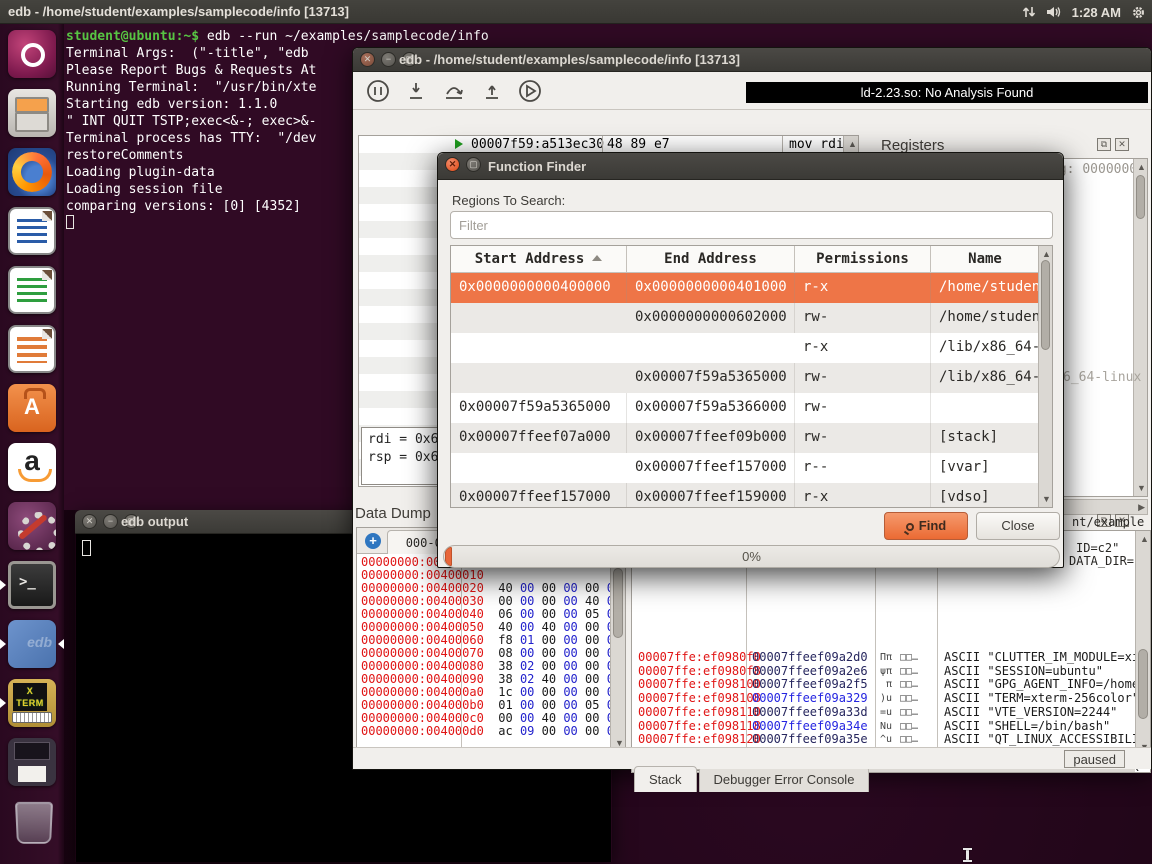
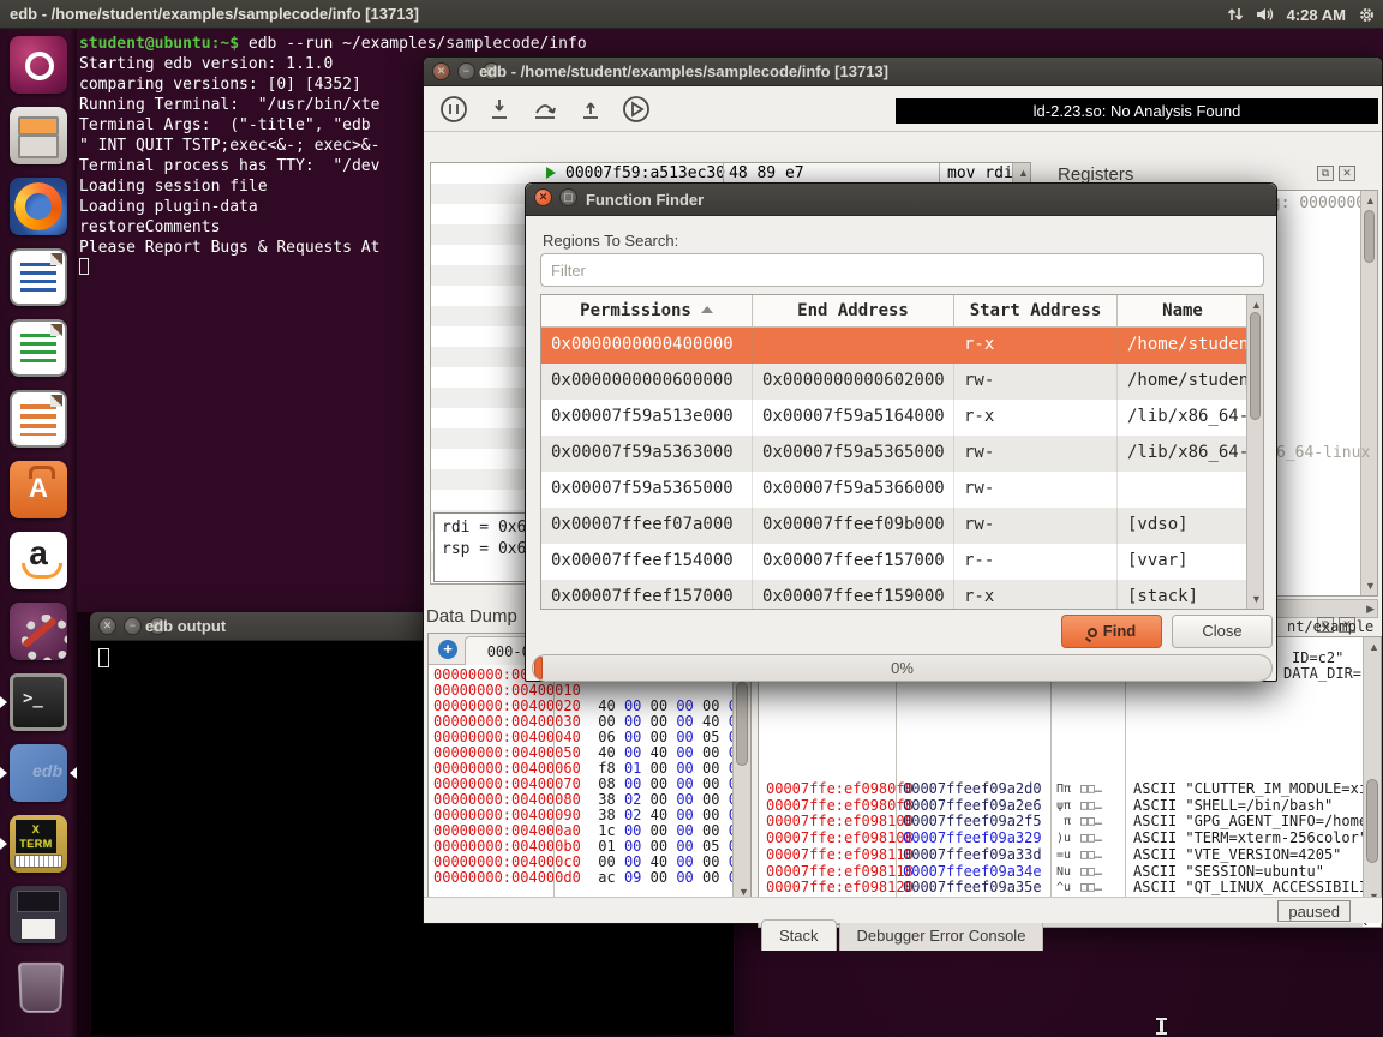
  student@ubuntu:~$ edb --run ~/examples/samplecode/info
- Terminal Args: ("-title", "edb
+ Starting edb version: 1.1.0
- Please Report Bugs & Requests At
+ comparing versions: [0] [4352]
  Running Terminal: "/usr/bin/xte
- Starting edb version: 1.1.0
+ Terminal Args: ("-title", "edb
  " INT QUIT TSTP;exec<&-; exec>&-
  Terminal process has TTY: "/dev
- restoreComments
+ Loading session file
  Loading plugin-data
- Loading session file
+ restoreComments
- comparing versions: [0] [4352]
+ Please Report Bugs & Requests At
  ✕
  −
  ▢
  edb output
  ✕
  −
  ▢
  edb - /home/student/examples/samplecode/info [13713]
  ld-2.23.so: No Analysis Found
  00007f59:a513ec30
  48 89 e7
  mov rdi
  ▲
  rdi = 0x6
  rsp = 0x6
  Registers
  ⧉
  ✕
  ▲
  ▼
  ▶
  6_64-linux
  Data Dump
  +
  00000000:00400010
  00000000:00400020 40 00 00 00 00
  00000000:00400030 00 00 00 00 40
  00000000:00400040 06 00 00 00 05
  00000000:00400050 40 00 40 00 00
  00000000:00400060 f8 01 00 00 00
  00000000:00400070 08 00 00 00 00
  00000000:00400080 38 02 00 00 00
  00000000:00400090 38 02 40 00 00
  00000000:004000a0 1c 00 00 00 00
  00000000:004000b0 01 00 00 00 05
  00000000:004000c0 00 00 40 00 00
  00000000:004000d0 ac 09 00 00 00
  ▼
  ⧉
  ✕
  00007ffe:ef0980f0
  00007ffeef09a2d0
  Ππ
  □□…
  ASCII "CLUTTER_IM_MODULE=x
  00007ffe:ef0980f8
  00007ffeef09a2e6
  ψπ
  □□…
- ASCII "SESSION=ubuntu"
+ ASCII "SHELL=/bin/bash"
  00007ffe:ef098100
  00007ffeef09a2f5
  π
  □□…
  ASCII "GPG_AGENT_INFO=/hom
  00007ffe:ef098108
  00007ffeef09a329
  )u
  □□…
  ASCII "TERM=xterm-256color
  00007ffe:ef098110
  00007ffeef09a33d
  =u
  □□…
- ASCII "VTE_VERSION=2244"
+ ASCII "VTE_VERSION=4205"
  00007ffe:ef098118
  00007ffeef09a34e
  Nu
  □□…
- ASCII "SHELL=/bin/bash"
+ ASCII "SESSION=ubuntu"
  00007ffe:ef098120
  00007ffeef09a35e
  ^u
  □□…
  ASCII "QT_LINUX_ACCESSIBIL
  ▲
  Stack
  Debugger Error Console
  paused
  nt/example
  ID=c2"
  DATA_DIR=
  ✕
  ▢
  Function Finder
  Regions To Search:
  Filter
- Start Address
+ Permissions
  End Address
- Permissions
+ Start Address
  Name
  0x0000000000400000
- 0x0000000000401000
  r-x
  /home/studen
+ 0x0000000000600000
  0x0000000000602000
  rw-
  /home/studen
+ 0x00007f59a513e000
+ 0x00007f59a5164000
  r-x
  /lib/x86_64-
+ 0x00007f59a5363000
  0x00007f59a5365000
  rw-
  /lib/x86_64-
  0x00007f59a5365000
  0x00007f59a5366000
  rw-
  0x00007ffeef07a000
  0x00007ffeef09b000
  rw-
- [stack]
+ [vdso]
+ 0x00007ffeef154000
  0x00007ffeef157000
  r--
  [vvar]
  0x00007ffeef157000
  0x00007ffeef159000
  r-x
- [vdso]
+ [stack]
  ▲
  ▼
  Find
  Close
  0%
  edb - /home/student/examples/samplecode/info [13713]
- 1:28 AM
+ 4:28 AM
